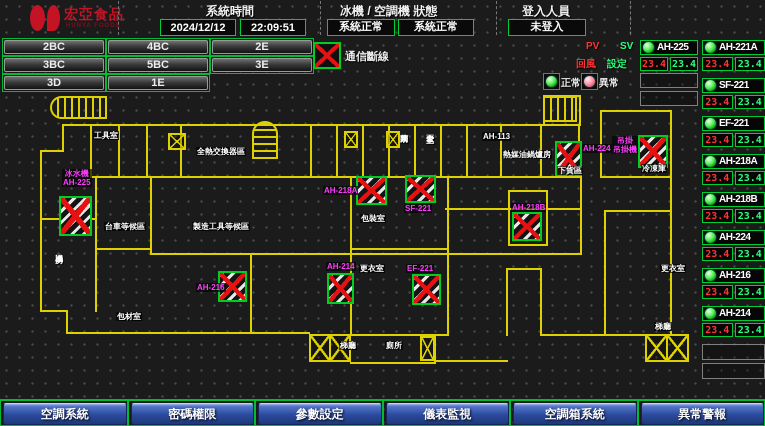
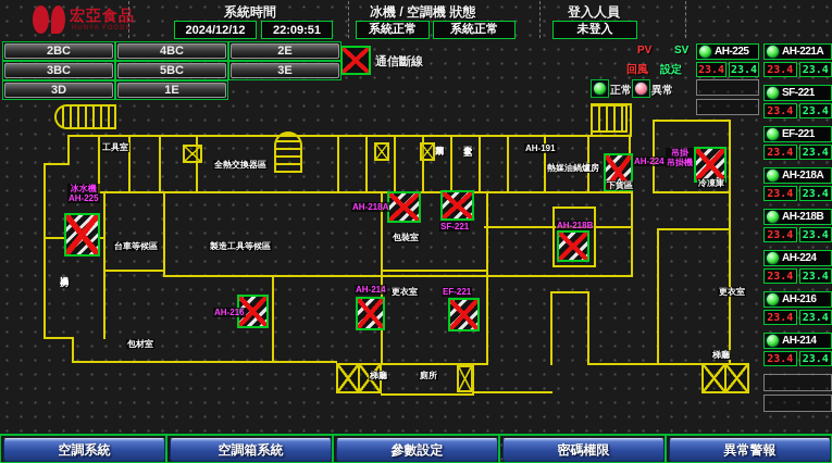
  宏亞食品
  系統時間
  2024/12/12
  22:09:51
  冰機 / 空調機 狀態
  系統正常
  系統正常
  登入人員
  未登入
  2BC
  4BC
  2E
  3BC
  5BC
  3E
  3D
  1E
  通信斷線
  PV
  SV
  回風
  設定
  正常
  異常
  AH-225
  23.4
  23.4
  AH-221A
  23.4
  23.4
  SF-221
  23.4
  23.4
  EF-221
  23.4
  23.4
  AH-218A
  23.4
  23.4
  AH-218B
  23.4
  23.4
  AH-224
  23.4
  23.4
  AH-216
  23.4
  23.4
  AH-214
  23.4
  23.4
  冰水機
  AH-225
  AH-218A
  SF-221
  AH-216
  AH-214
  EF-221
  AH-218B
  AH-224
  吊掛
  吊掛機
  工具室
  全熱交換器區
- AH-113
+ AH-191
  熱媒油鍋爐房
  下貨區
  冷凍庫
  台車等候區
  製造工具等候區
  包裝室
  更衣室
  包材室
  梯廳
  廁所
  更衣室
  梯廳
  空調系統
- 密碼權限
+ 空調箱系統
  參數設定
- 儀表監視
- 空調箱系統
+ 密碼權限
  異常警報
